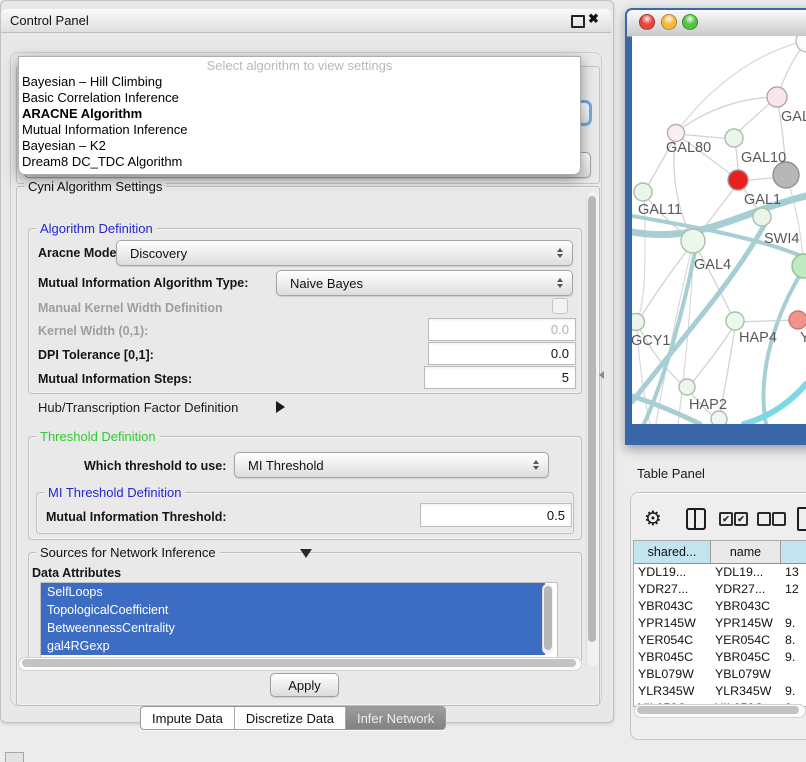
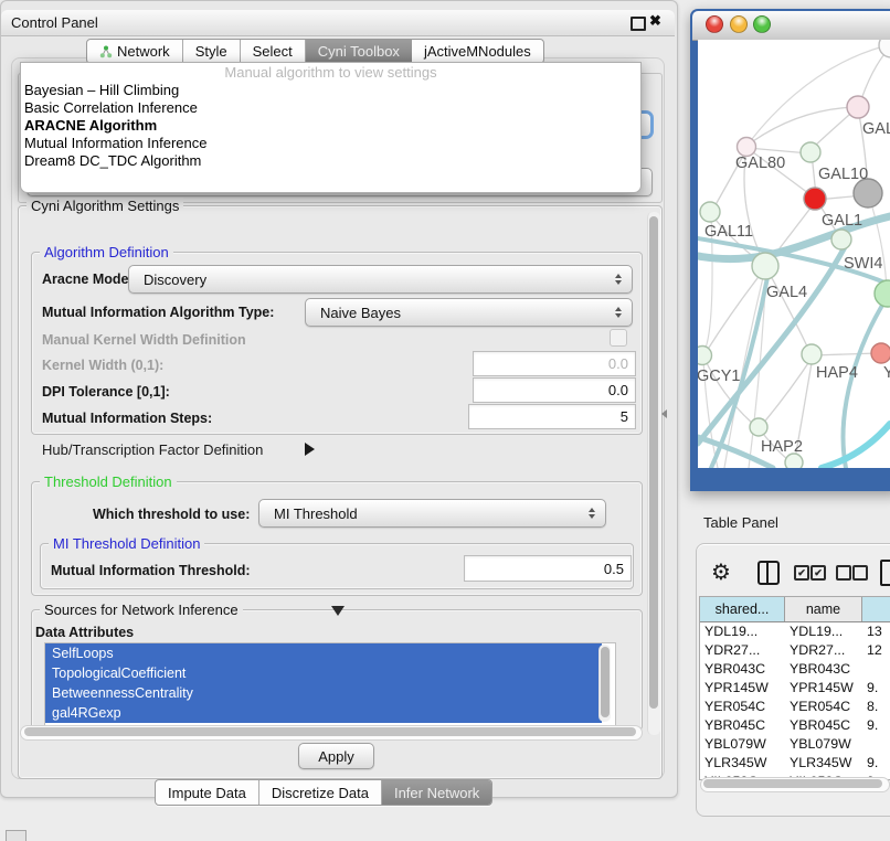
  Control Panel
  ✖
+ Network
+ Style
+ Select
+ Cyni Toolbox
+ jActiveMNodules
- Select algorithm to view settings
+ Manual algorithm to view settings
  Bayesian – Hill Climbing
  Basic Correlation Inference
  ARACNE Algorithm
  Mutual Information Inference
- Bayesian – K2
  Dream8 DC_TDC Algorithm
  Cyni Algorithm Settings
  Algorithm Definition
  Aracne Mode
  Discovery
  Mutual Information Algorithm Type:
  Naive Bayes
  Manual Kernel Width Definition
  Kernel Width (0,1):
  0.0
  DPI Tolerance [0,1]:
  0.0
  Mutual Information Steps:
  5
  Hub/Transcription Factor Definition
  Threshold Definition
  Which threshold to use:
  MI Threshold
  MI Threshold Definition
  Mutual Information Threshold:
  0.5
  Sources for Network Inference
  Data Attributes
  SelfLoops
  TopologicalCoefficient
  BetweennessCentrality
  gal4RGexp
  Apply
  Impute Data
  Discretize Data
  Infer Network
  GAL80
  GAL10
  GAL1
  GAL11
  SWI4
  GAL4
  GCY1
  HAP4
  Y
  HAP2
  Table Panel
  ⚙
  ✔
  ✔
  shared...
  name
  YDL19...
  YDL19...
  13
  YDR27...
  YDR27...
  12
  YBR043C
  YBR043C
  YPR145W
  YPR145W
  9.
  YER054C
  YER054C
  8.
  YBR045C
  YBR045C
  9.
  YBL079W
  YBL079W
  YLR345W
  YLR345W
  9.
